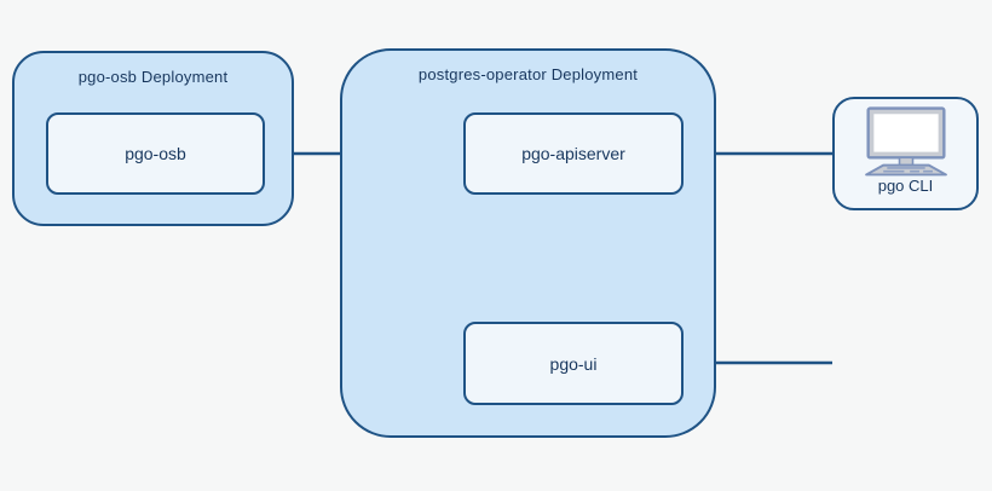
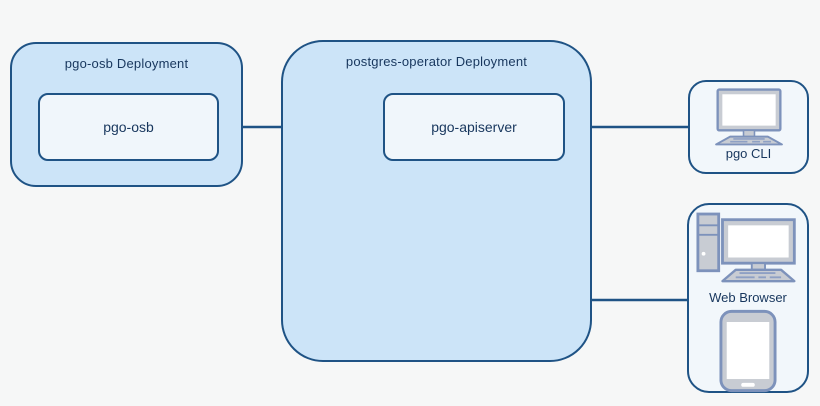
  pgo-osb Deployment
  pgo-osb
  postgres-operator Deployment
  pgo-apiserver
- pgo-ui
  pgo CLI
+ Web Browser
